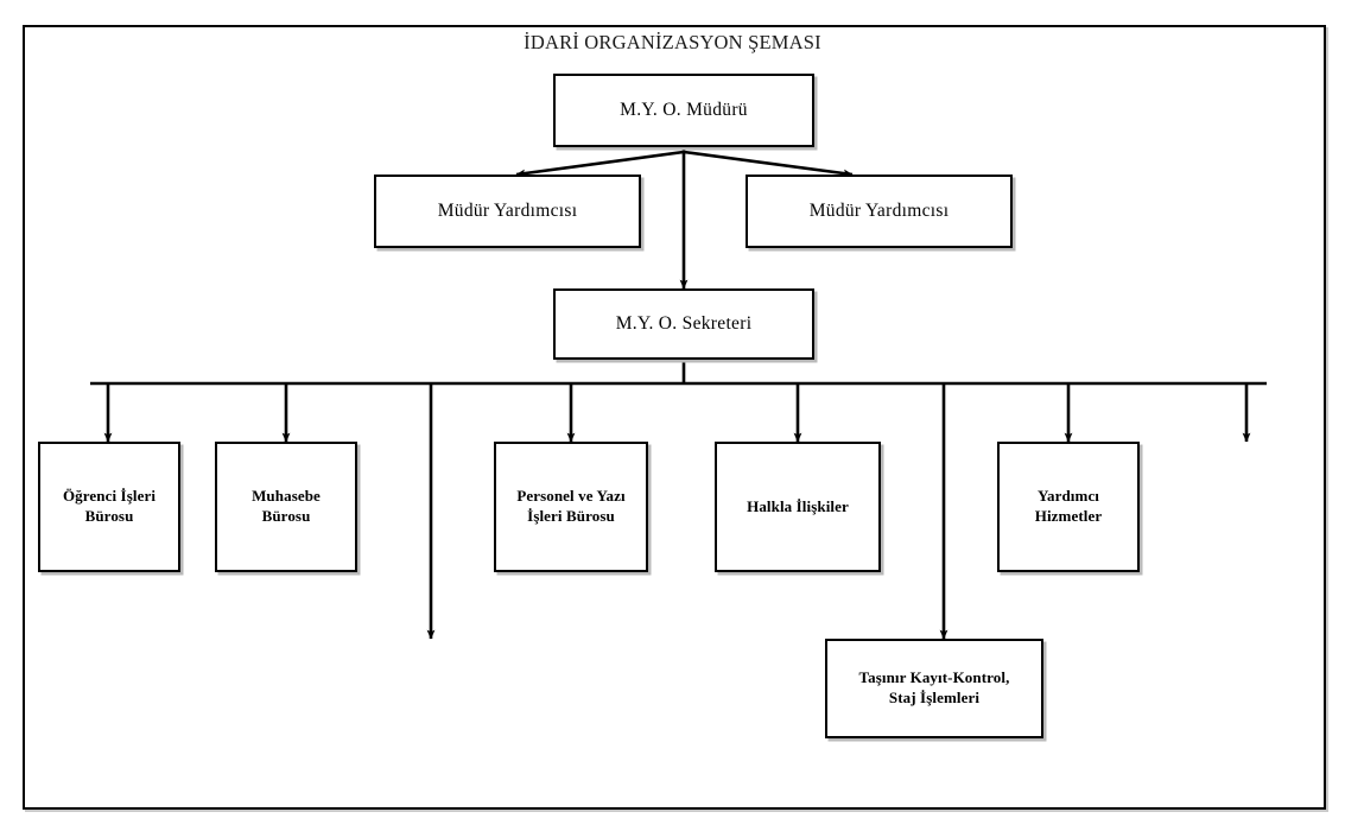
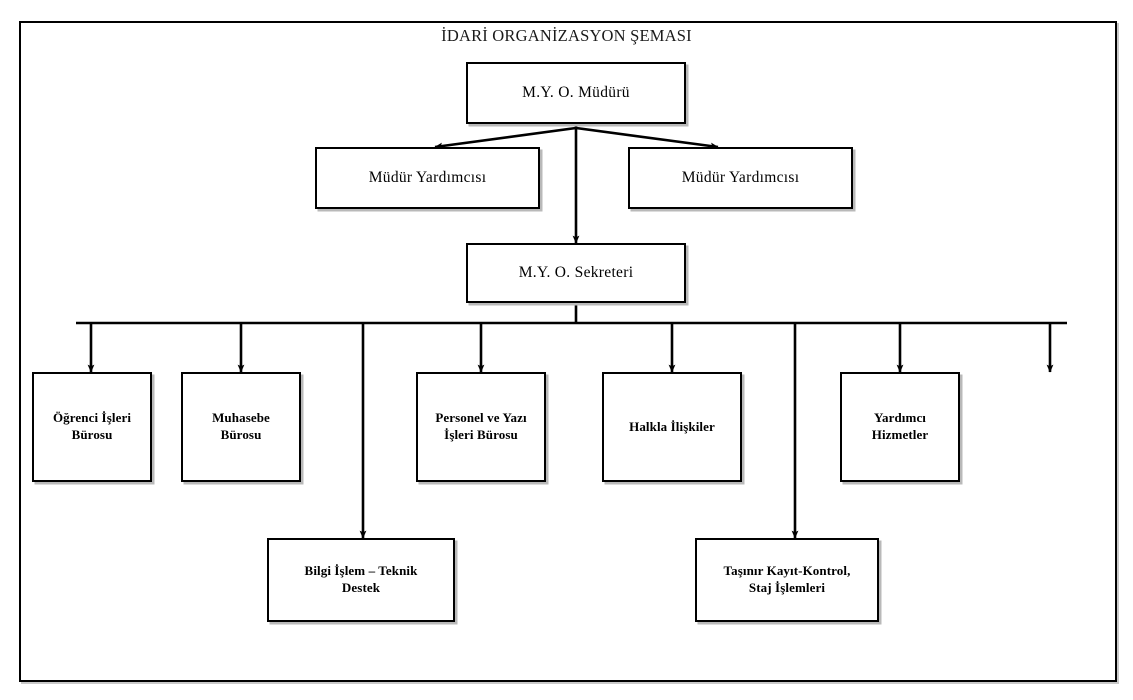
  İDARİ ORGANİZASYON ŞEMASI
  M.Y. O. Müdürü
  Müdür Yardımcısı
  Müdür Yardımcısı
  M.Y. O. Sekreteri
  Öğrenci İşleri
  Bürosu
  Muhasebe
  Bürosu
  Personel ve Yazı
  İşleri Bürosu
  Halkla İlişkiler
  Yardımcı
  Hizmetler
+ Bilgi İşlem – Teknik
+ Destek
  Taşınır Kayıt-Kontrol,
  Staj İşlemleri
